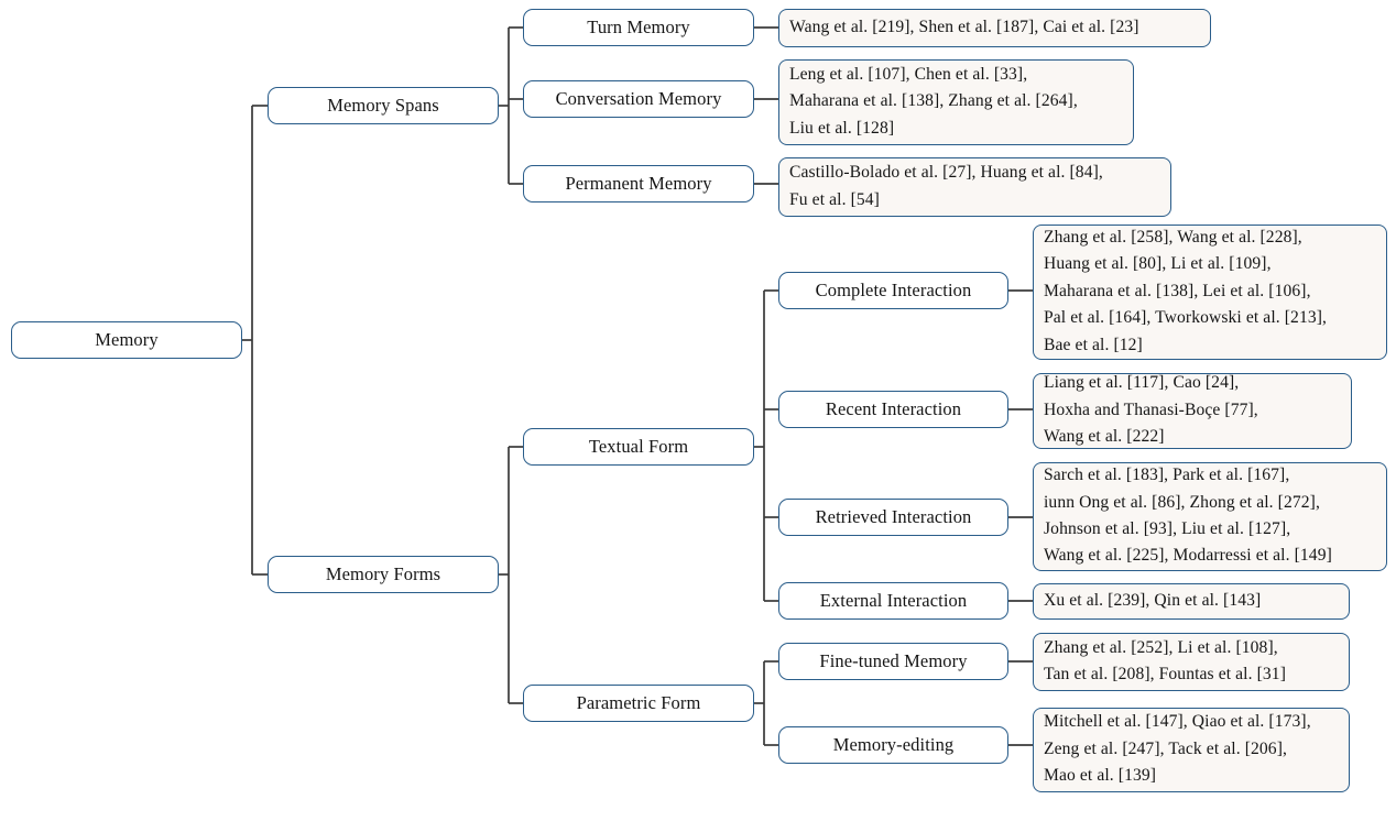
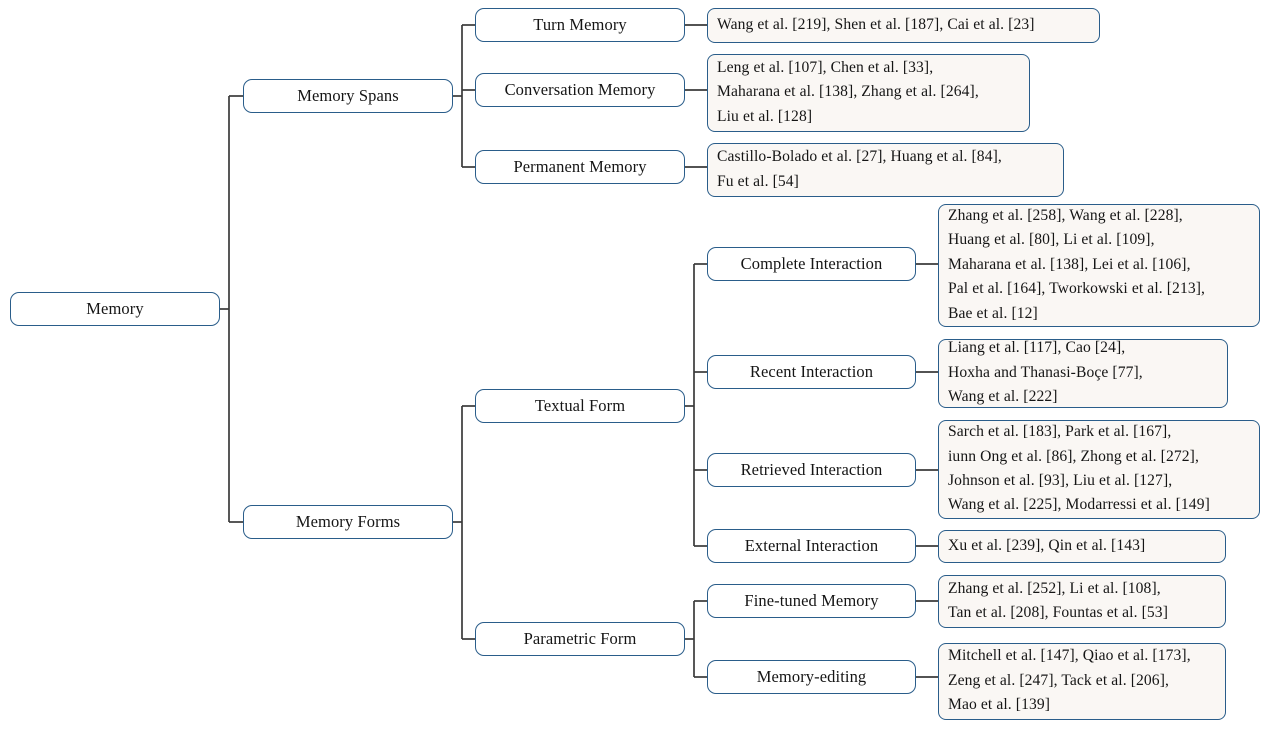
  Memory
  Memory Spans
  Memory Forms
  Turn Memory
  Conversation Memory
  Permanent Memory
  Textual Form
  Parametric Form
  Complete Interaction
  Recent Interaction
  Retrieved Interaction
  External Interaction
  Fine-tuned Memory
  Memory-editing
  Wang et al. [219], Shen et al. [187], Cai et al. [23]
  Leng et al. [107], Chen et al. [33],
  Maharana et al. [138], Zhang et al. [264],
  Liu et al. [128]
  Castillo-Bolado et al. [27], Huang et al. [84],
  Fu et al. [54]
  Zhang et al. [258], Wang et al. [228],
  Huang et al. [80], Li et al. [109],
  Maharana et al. [138], Lei et al. [106],
  Pal et al. [164], Tworkowski et al. [213],
  Bae et al. [12]
  Liang et al. [117], Cao [24],
  Hoxha and Thanasi-Boçe [77],
  Wang et al. [222]
  Sarch et al. [183], Park et al. [167],
  iunn Ong et al. [86], Zhong et al. [272],
  Johnson et al. [93], Liu et al. [127],
  Wang et al. [225], Modarressi et al. [149]
  Xu et al. [239], Qin et al. [143]
  Zhang et al. [252], Li et al. [108],
- Tan et al. [208], Fountas et al. [31]
+ Tan et al. [208], Fountas et al. [53]
  Mitchell et al. [147], Qiao et al. [173],
  Zeng et al. [247], Tack et al. [206],
  Mao et al. [139]
